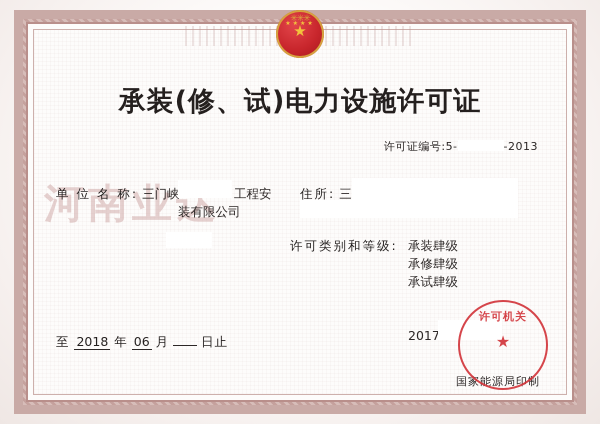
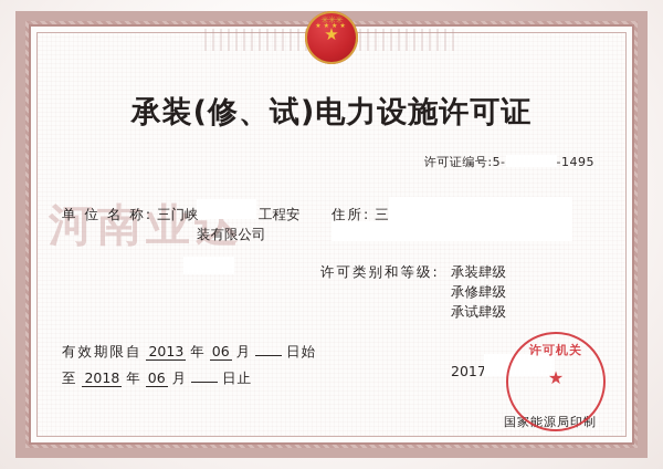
  ✳✳✳
  ★
  承装(修、试)电力设施许可证
- 许可证编号:5- -2013
+ 许可证编号:5- -1495
  河南业达
  单 位 名 称: 三门峡
  工程安
  装有限公司
  住所: 三
  许可类别和等级:
  承装肆级
  承修肆级
  承试肆级
+ 有效期限自 2013 年 06 月 日始
  至 2018 年 06 月 日止
  2017
  许可机关
  ★
  国家能源局印制
